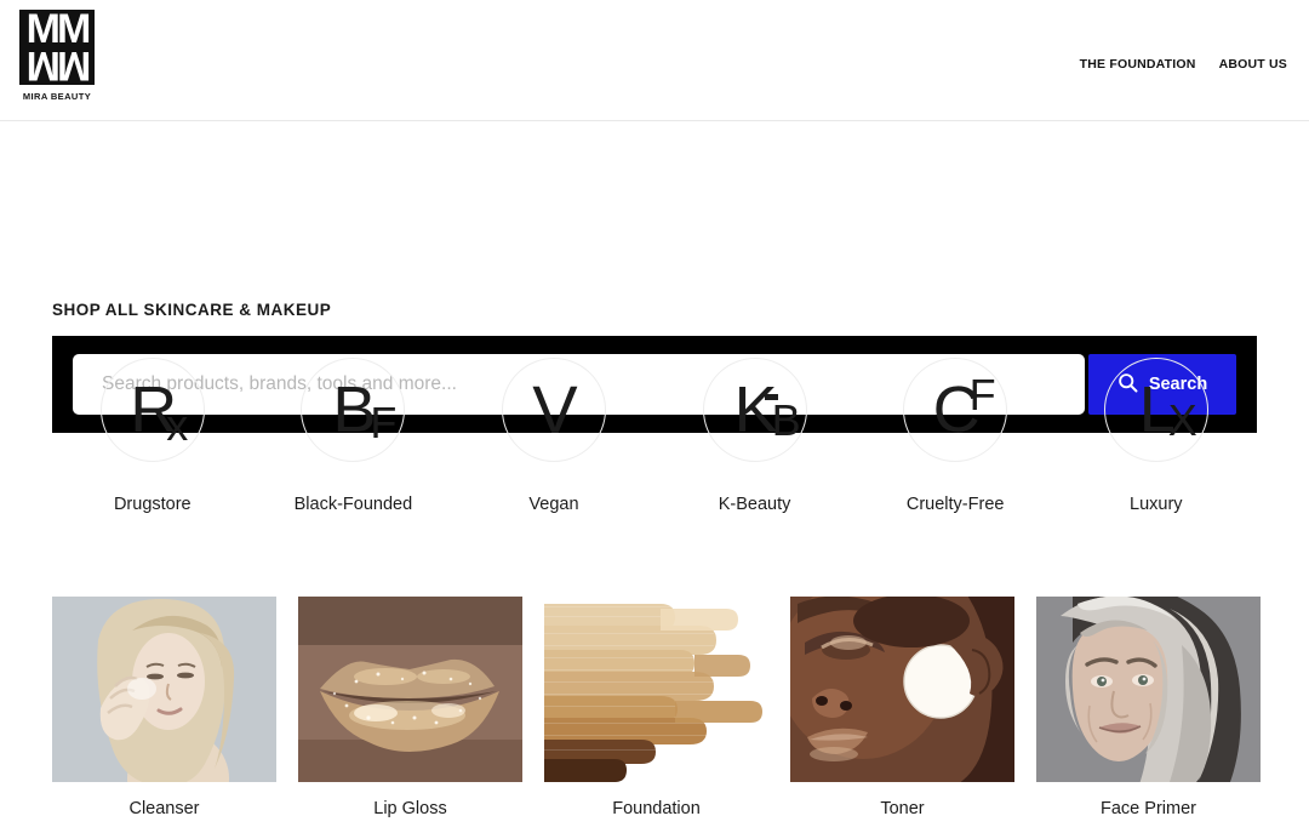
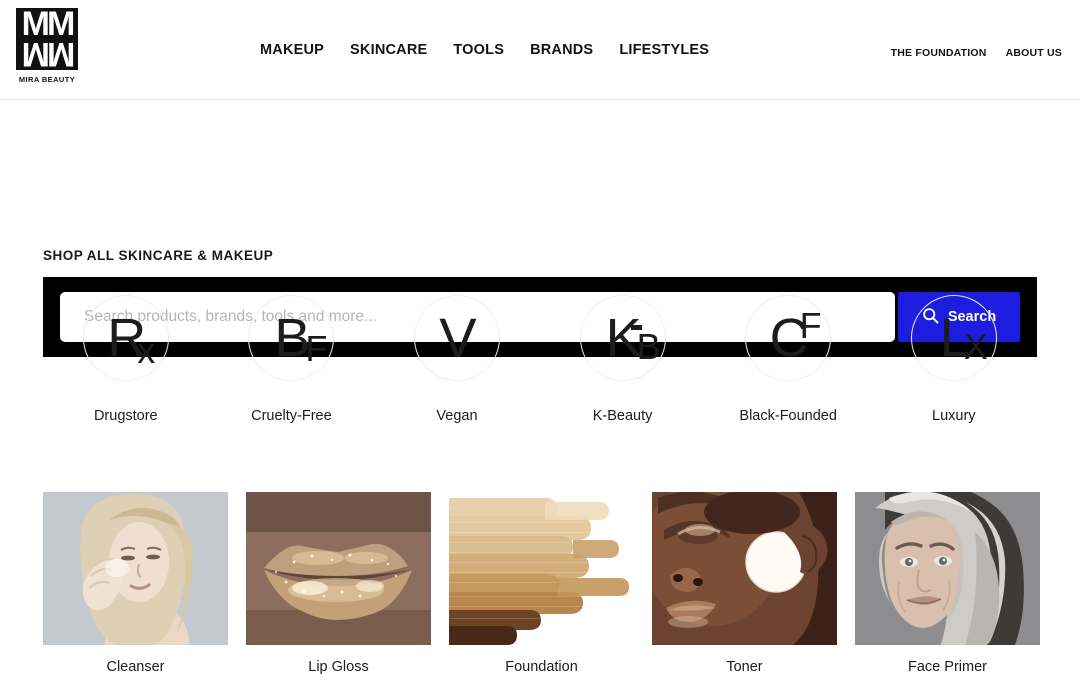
  MM
  MIRA BEAUTY
+ MAKEUP
+ SKINCARE
+ TOOLS
+ BRANDS
+ LIFESTYLES
  THE FOUNDATION
  ABOUT US
  SHOP ALL SKINCARE & MAKEUP
  Search products, brands, tools and more...
  Search
  R
  x
  Drugstore
  B
  F
- Black-Founded
+ Cruelty-Free
  V
  Vegan
  K
  B
  K-Beauty
  C
  F
- Cruelty-Free
+ Black-Founded
  L
  X
  Luxury
  Cleanser
  Lip Gloss
  Foundation
  Toner
  Face Primer
